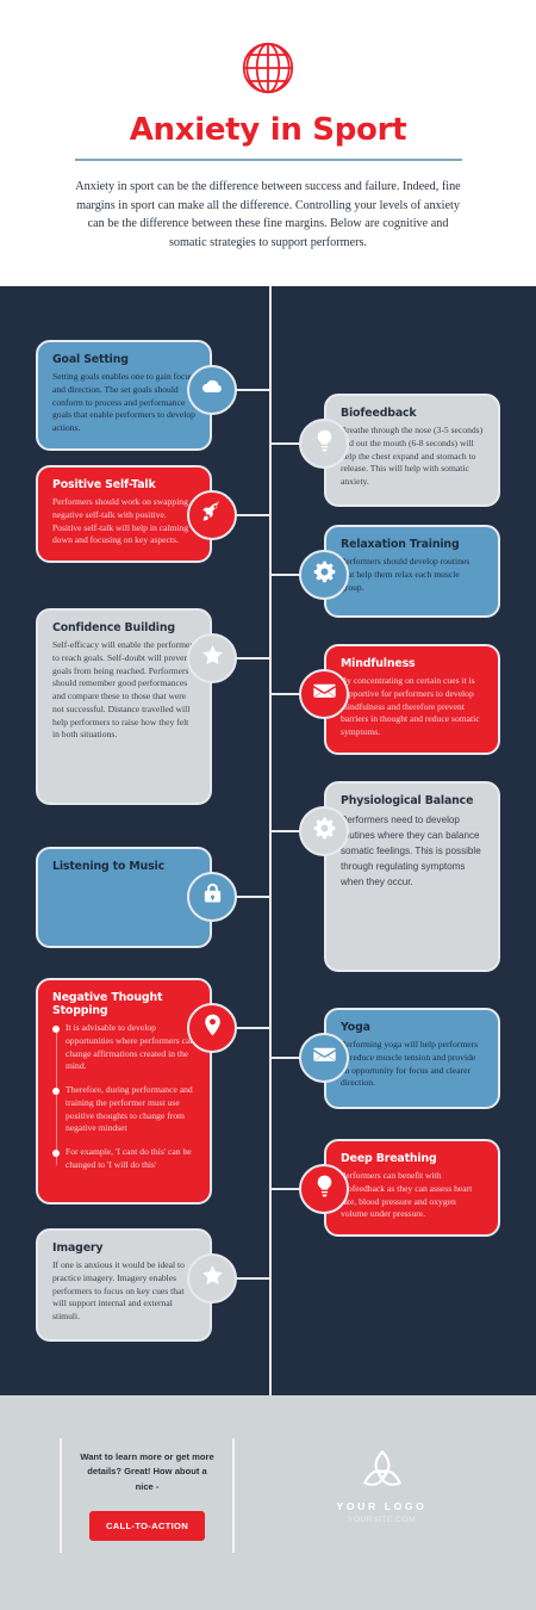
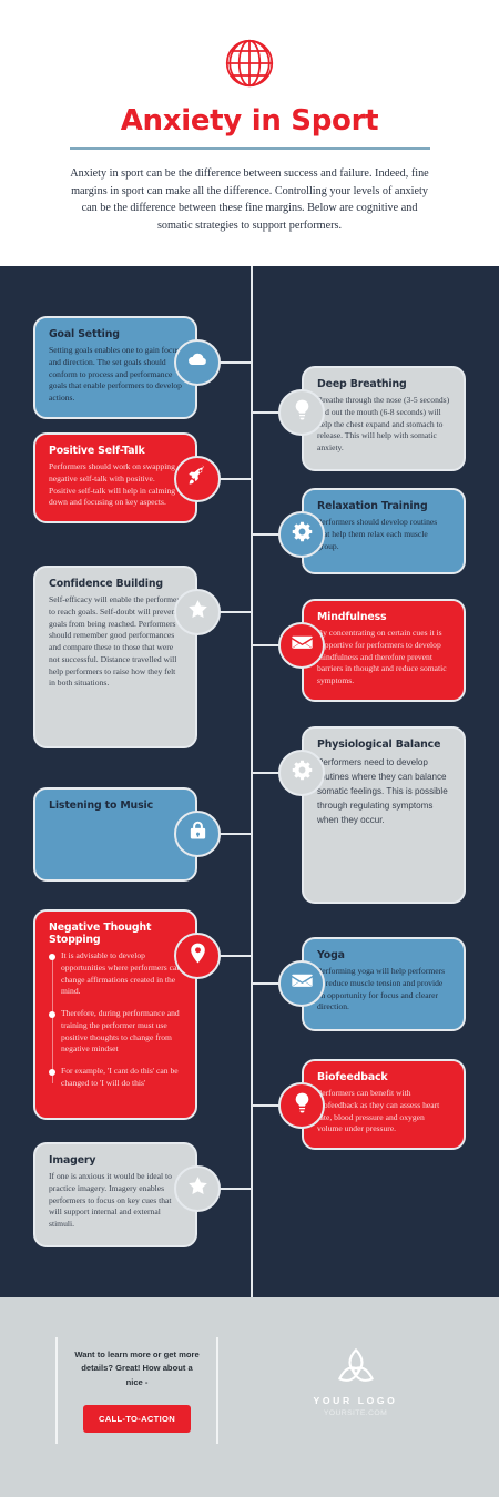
  Anxiety in Sport
  Anxiety in sport can be the difference between success and failure. Indeed, fine margins in sport can make all the difference. Controlling your levels of anxiety can be the difference between these fine margins. Below are cognitive and somatic strategies to support performers.
  Goal Setting
  Setting goals enables one to gain focu and direction. The set goals should conform to process and performance goals that enable performers to develop actions.
  Positive Self-Talk
  Performers should work on swapping negative self-talk with positive. Positive self-talk will help in calming down and focusing on key aspects.
  Confidence Building
  Self-efficacy will enable the performe to reach goals. Self-doubt will preve goals from being reached. Performers should remember good performances and compare these to those that were not successful. Distance travelled will help performers to raise how they felt in both situations.
  Listening to Music
  Negative Thought Stopping
  It is advisable to develop opportunities where performers ca change affirmations created in the mind.
  Therefore, during performance and training the performer must use positive thoughts to change from negative mindset
  For example, 'I cant do this' can be changed to 'I will do this'
  Imagery
  If one is anxious it would be ideal to practice imagery. Imagery enables performers to focus on key cues that will support internal and external stimuli.
- Biofeedback
+ Deep Breathing
  reathe through the nose (3-5 seconds) d out the mouth (6-8 seconds) will elp the chest expand and stomach to release. This will help with somatic anxiety.
  Relaxation Training
  erformers should develop routines at help them relax each muscle roup.
  Mindfulness
  y concentrating on certain cues it is pportive for performers to develop indfulness and therefore prevent barriers in thought and reduce somatic symptoms.
  Physiological Balance
  erformers need to develop utines where they can balance somatic feelings. This is possible through regulating symptoms when they occur.
  Yoga
  erforming yoga will help performers reduce muscle tension and provide n opportunity for focus and clearer direction.
- Deep Breathing
+ Biofeedback
  erformers can benefit with ofeedback as they can assess heart te, blood pressure and oxygen volume under pressure.
  Want to learn more or get more details? Great! How about a nice -
  CALL-TO-ACTION
  YOUR LOGO
